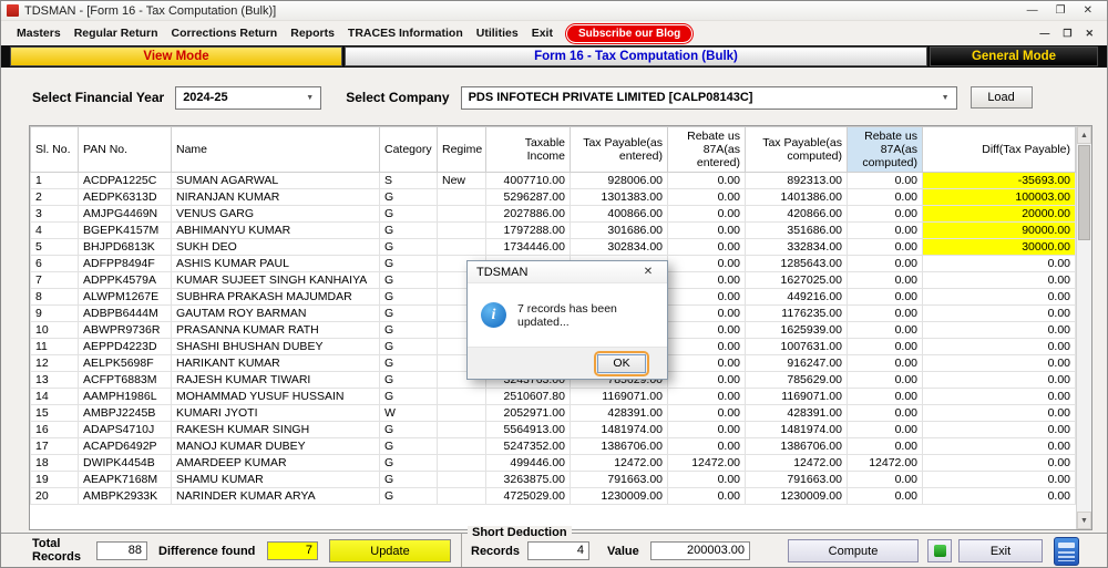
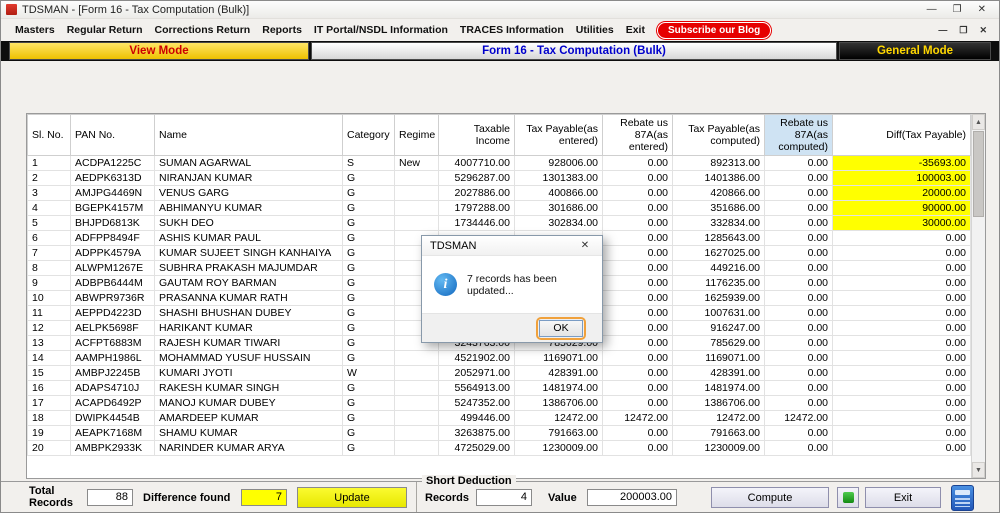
  TDSMAN - [Form 16 - Tax Computation (Bulk)]
  —
  ❐
  ✕
  Masters
  Regular Return
  Corrections Return
  Reports
+ IT Portal/NSDL Information
  TRACES Information
  Utilities
  Exit
  Subscribe our Blog
  —
  ❐
  ✕
  View Mode
  Form 16 - Tax Computation (Bulk)
  General Mode
- Select Financial Year
- 2024-25
- Select Company
- PDS INFOTECH PRIVATE LIMITED [CALP08143C]
- Load
  Sl. No.	PAN No.	Name	Category	Regime	Taxable Income	Tax Payable(as entered)	Rebate us 87A(as entered)	Tax Payable(as computed)	Rebate us 87A(as computed)	Diff(Tax Payable)
  1	ACDPA1225C	SUMAN AGARWAL	S	New	4007710.00	928006.00	0.00	892313.00	0.00	-35693.00
  2	AEDPK6313D	NIRANJAN KUMAR	G		5296287.00	1301383.00	0.00	1401386.00	0.00	100003.00
  3	AMJPG4469N	VENUS GARG	G		2027886.00	400866.00	0.00	420866.00	0.00	20000.00
  4	BGEPK4157M	ABHIMANYU KUMAR	G		1797288.00	301686.00	0.00	351686.00	0.00	90000.00
  5	BHJPD6813K	SUKH DEO	G		1734446.00	302834.00	0.00	332834.00	0.00	30000.00
  6	ADFPP8494F	ASHIS KUMAR PAUL	G				0.00	1285643.00	0.00	0.00
  7	ADPPK4579A	KUMAR SUJEET SINGH KANHAIYA	G				0.00	1627025.00	0.00	0.00
  8	ALWPM1267E	SUBHRA PRAKASH MAJUMDAR	G				0.00	449216.00	0.00	0.00
  9	ADBPB6444M	GAUTAM ROY BARMAN	G				0.00	1176235.00	0.00	0.00
  10	ABWPR9736R	PRASANNA KUMAR RATH	G				0.00	1625939.00	0.00	0.00
  11	AEPPD4223D	SHASHI BHUSHAN DUBEY	G				0.00	1007631.00	0.00	0.00
  12	AELPK5698F	HARIKANT KUMAR	G				0.00	916247.00	0.00	0.00
  13	ACFPT6883M	RAJESH KUMAR TIWARI	G		3243763.00	785629.00	0.00	785629.00	0.00	0.00
- 14	AAMPH1986L	MOHAMMAD YUSUF HUSSAIN	G		2510607.80	1169071.00	0.00	1169071.00	0.00	0.00
+ 14	AAMPH1986L	MOHAMMAD YUSUF HUSSAIN	G		4521902.00	1169071.00	0.00	1169071.00	0.00	0.00
  15	AMBPJ2245B	KUMARI JYOTI	W		2052971.00	428391.00	0.00	428391.00	0.00	0.00
  16	ADAPS4710J	RAKESH KUMAR SINGH	G		5564913.00	1481974.00	0.00	1481974.00	0.00	0.00
  17	ACAPD6492P	MANOJ KUMAR DUBEY	G		5247352.00	1386706.00	0.00	1386706.00	0.00	0.00
  18	DWIPK4454B	AMARDEEP KUMAR	G		499446.00	12472.00	12472.00	12472.00	12472.00	0.00
  19	AEAPK7168M	SHAMU KUMAR	G		3263875.00	791663.00	0.00	791663.00	0.00	0.00
  20	AMBPK2933K	NARINDER KUMAR ARYA	G		4725029.00	1230009.00	0.00	1230009.00	0.00	0.00
  TDSMAN
  ✕
  i
  7 records has been updated...
  OK
  Total Records
  88
  Difference found
  7
  Update
  Short Deduction
  Records
  4
  Value
  200003.00
  Compute
  Exit
